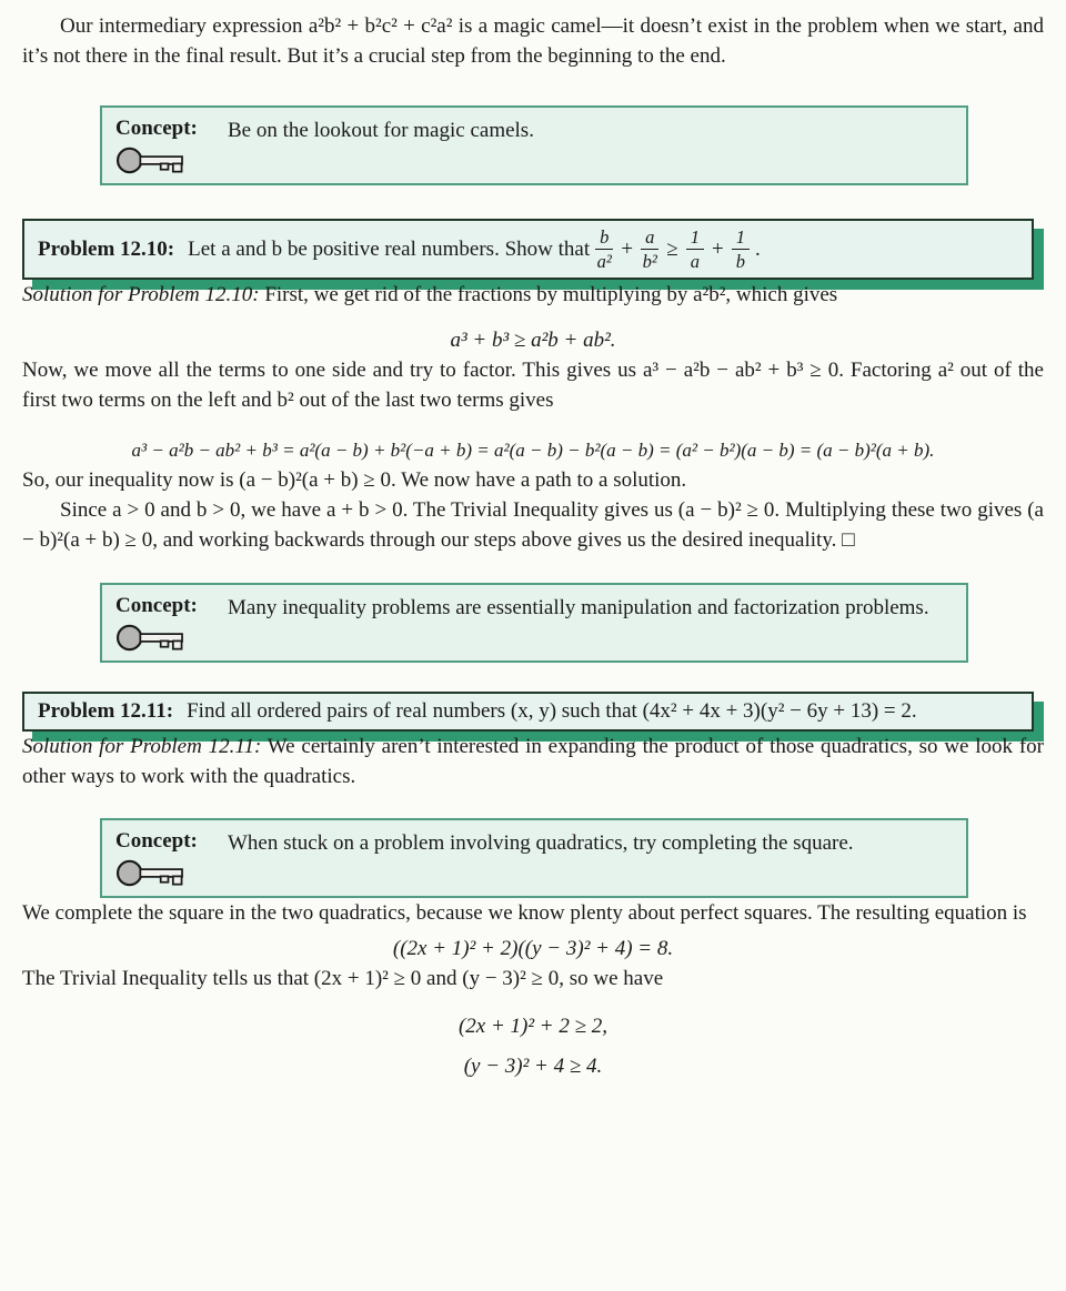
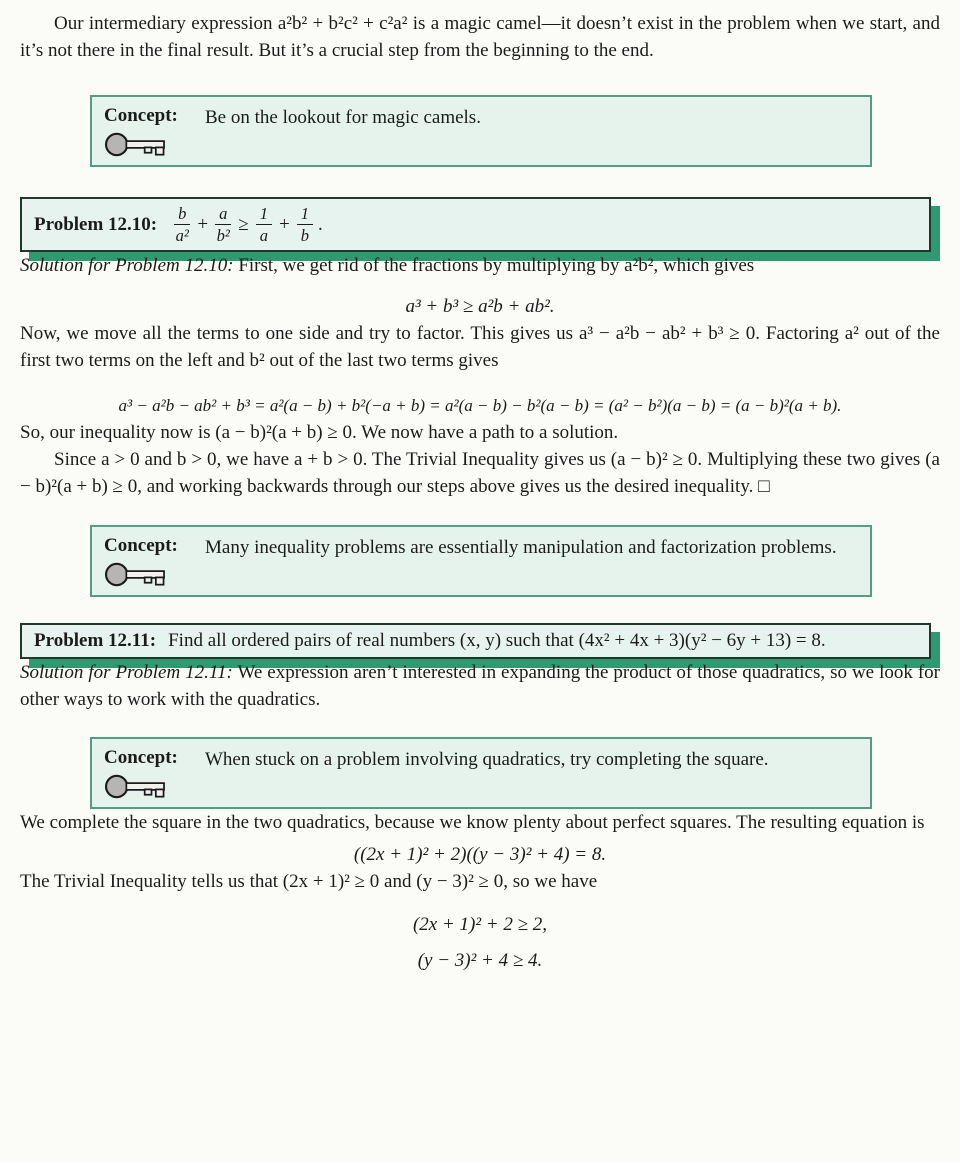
  Our intermediary expression a²b² + b²c² + c²a² is a magic camel—it doesn’t exist in the problem when we start, and it’s not there in the final result. But it’s a crucial step from the beginning to the end.
  Concept:
  Be on the lookout for magic camels.
  Problem 12.10:
- Let a and b be positive real numbers. Show that
  b
  a²
  +
  a
  b²
  ≥
  1
  a
  +
  1
  b
  .
  Solution for Problem 12.10: First, we get rid of the fractions by multiplying by a²b², which gives
  a³ + b³ ≥ a²b + ab².
  Now, we move all the terms to one side and try to factor. This gives us a³ − a²b − ab² + b³ ≥ 0. Factoring a² out of the first two terms on the left and b² out of the last two terms gives
  a³ − a²b − ab² + b³ = a²(a − b) + b²(−a + b) = a²(a − b) − b²(a − b) = (a² − b²)(a − b) = (a − b)²(a + b).
  So, our inequality now is (a − b)²(a + b) ≥ 0. We now have a path to a solution.
  Since a > 0 and b > 0, we have a + b > 0. The Trivial Inequality gives us (a − b)² ≥ 0. Multiplying these two gives (a − b)²(a + b) ≥ 0, and working backwards through our steps above gives us the desired inequality. □
  Concept:
  Many inequality problems are essentially manipulation and factorization problems.
  Problem 12.11:
- Find all ordered pairs of real numbers (x, y) such that (4x² + 4x + 3)(y² − 6y + 13) = 2.
+ Find all ordered pairs of real numbers (x, y) such that (4x² + 4x + 3)(y² − 6y + 13) = 8.
- Solution for Problem 12.11: We certainly aren’t interested in expanding the product of those quadratics, so we look for other ways to work with the quadratics.
+ Solution for Problem 12.11: We expression aren’t interested in expanding the product of those quadratics, so we look for other ways to work with the quadratics.
  Concept:
  When stuck on a problem involving quadratics, try completing the square.
  We complete the square in the two quadratics, because we know plenty about perfect squares. The resulting equation is
  ((2x + 1)² + 2)((y − 3)² + 4) = 8.
  The Trivial Inequality tells us that (2x + 1)² ≥ 0 and (y − 3)² ≥ 0, so we have
  (2x + 1)² + 2 ≥ 2,
  (y − 3)² + 4 ≥ 4.
